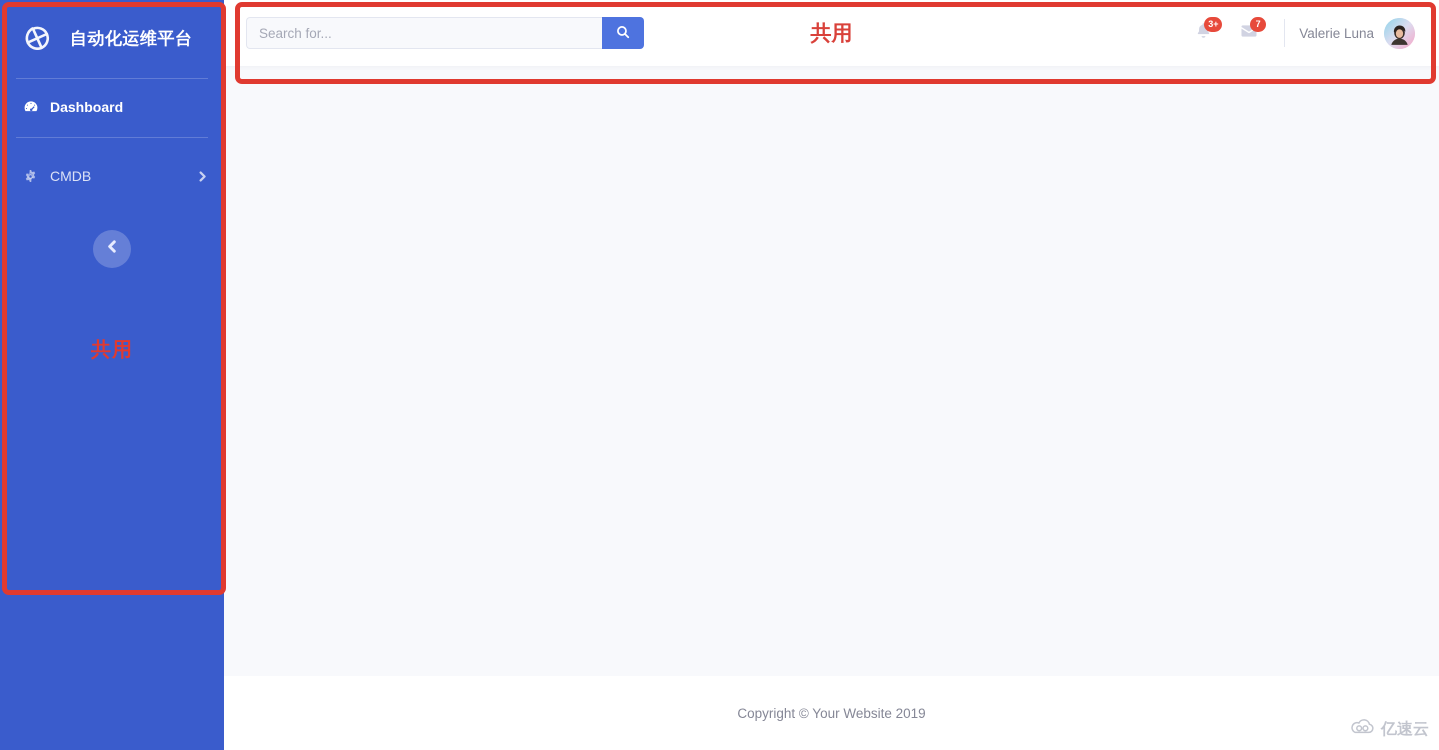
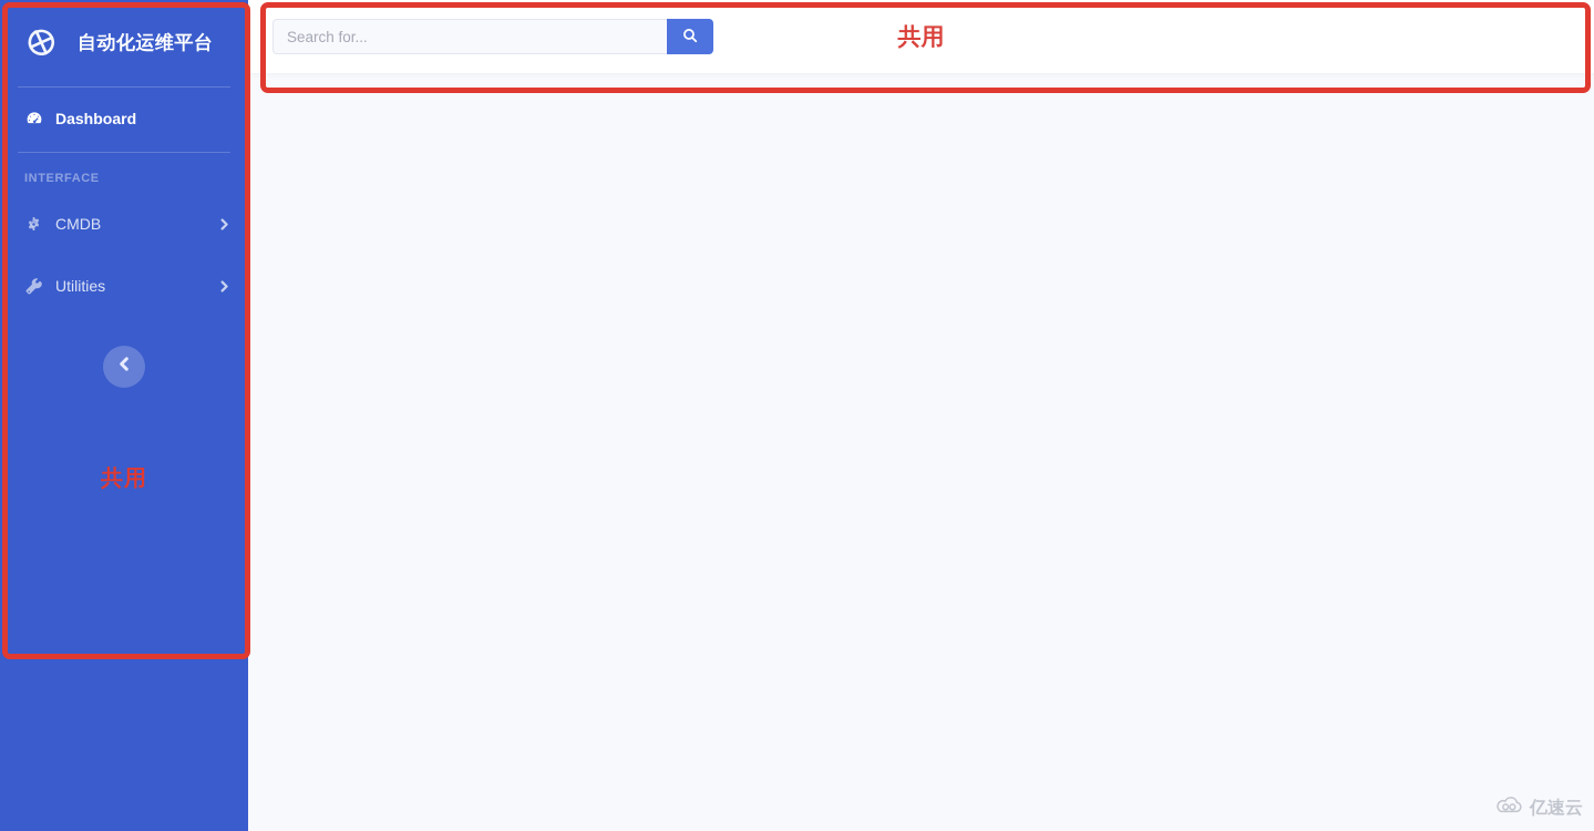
  自动化运维平台
  Dashboard
+ INTERFACE
  CMDB
+ Utilities
  共用
  Search for...
  共用
- 3+
- 7
- Valerie Luna
- Copyright © Your Website 2019
  亿速云
